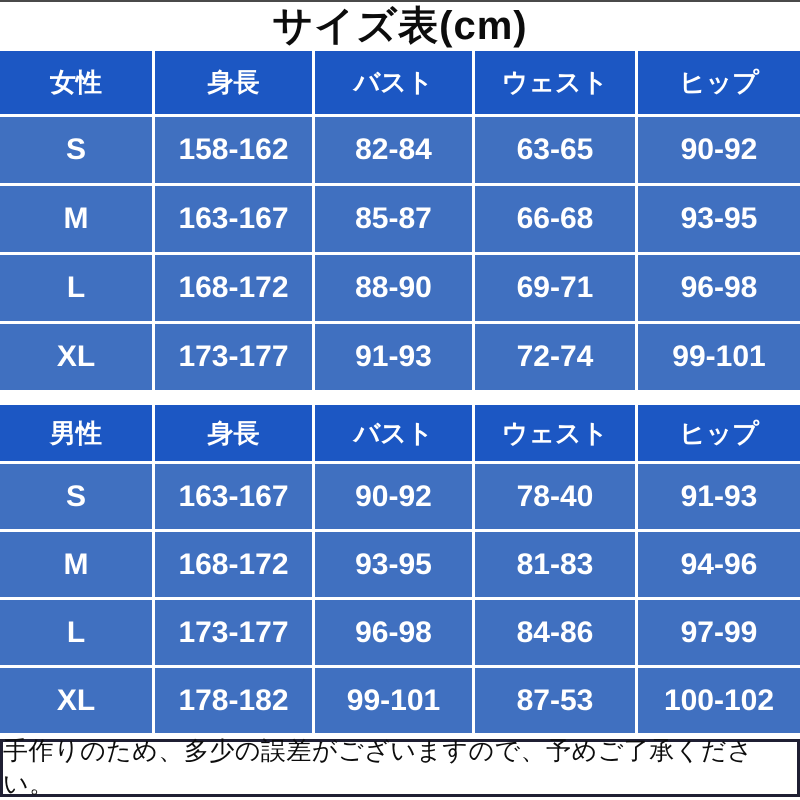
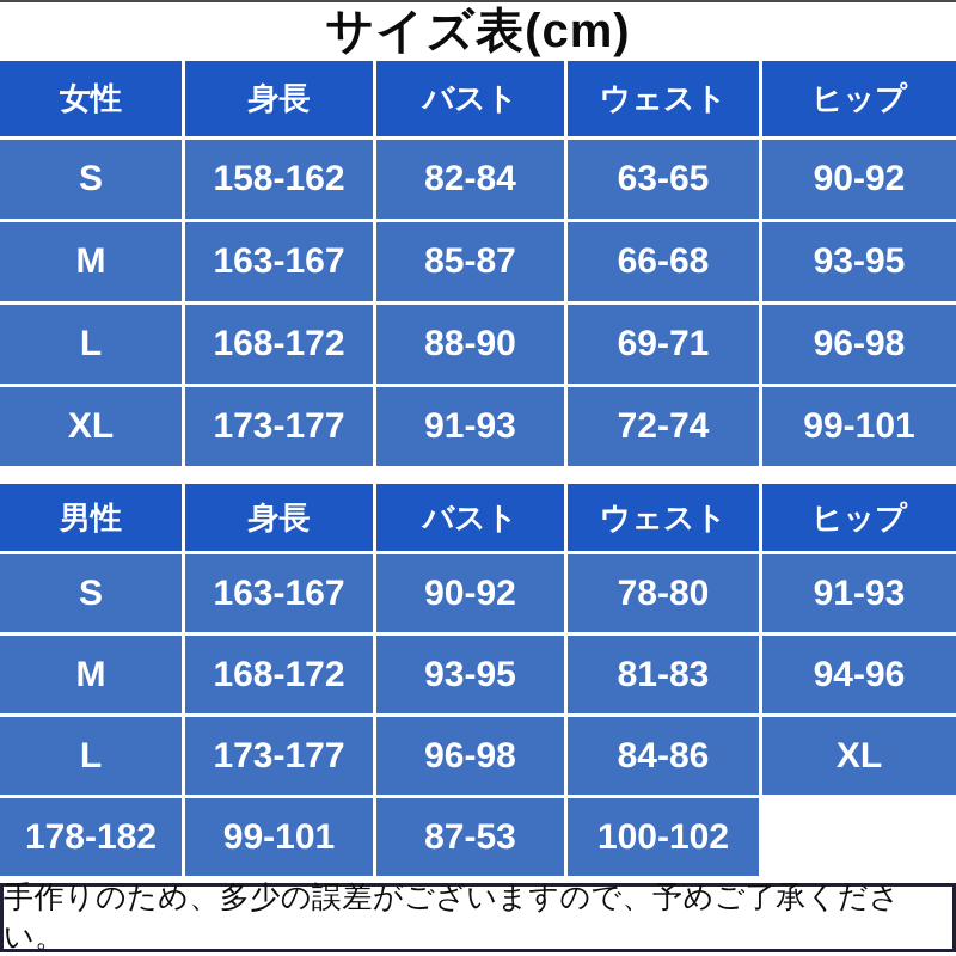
  サイズ表(cm)
  女性
  身長
  バスト
  ウェスト
  ヒップ
  S
  158-162
  82-84
  63-65
  90-92
  M
  163-167
  85-87
  66-68
  93-95
  L
  168-172
  88-90
  69-71
  96-98
  XL
  173-177
  91-93
  72-74
  99-101
  男性
  身長
  バスト
  ウェスト
  ヒップ
  S
  163-167
  90-92
- 78-40
+ 78-80
  91-93
  M
  168-172
  93-95
  81-83
  94-96
  L
  173-177
  96-98
  84-86
- 97-99
  XL
  178-182
  99-101
  87-53
  100-102
  手作りのため、多少の誤差がございますので、予めご了承ください。
